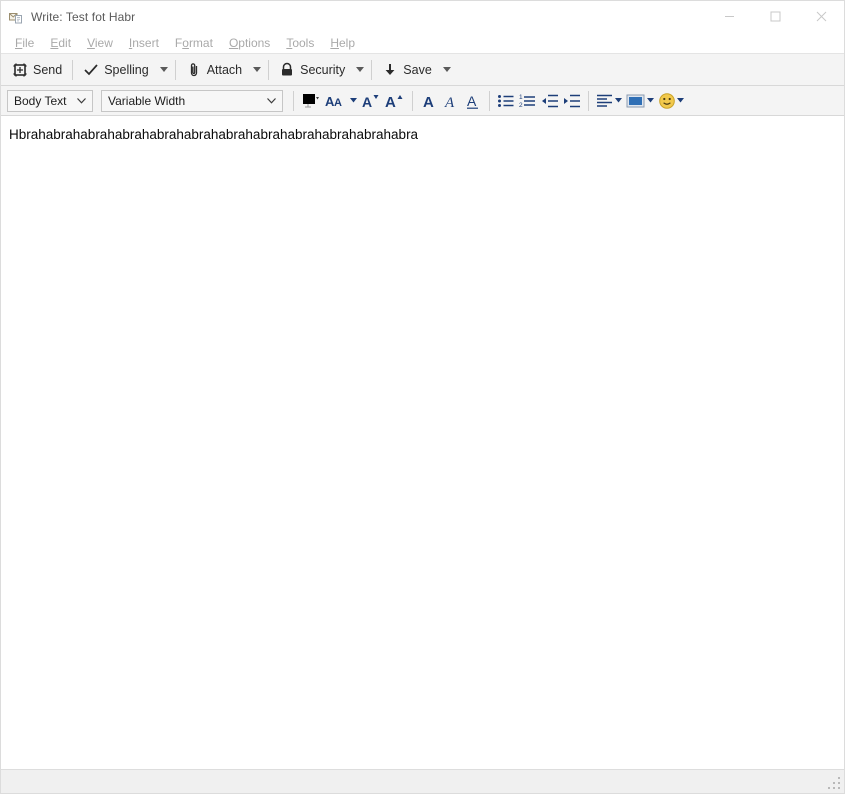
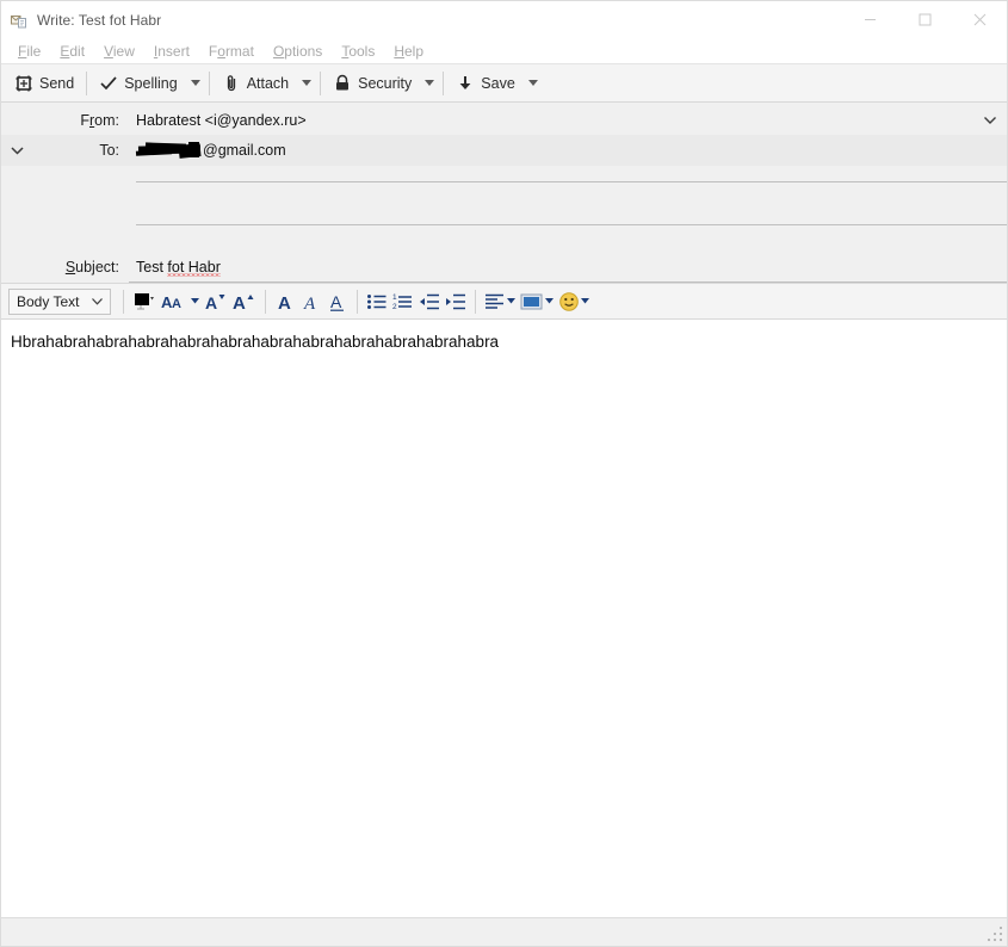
  Write: Test fot Habr
  File
  Edit
  View
  Insert
  Format
  Options
  Tools
  Help
  Send
  Spelling
  Attach
  Security
  Save
+ From:
+ Habratest <i@yandex.ru>
+ To:
+ @gmail.com
+ Subject:
+ Test fot Habr
  Body Text
- Variable Width
  A
  A
  A
  A
  A
  A
  A
  Hbrahabrahabrahabrahabrahabrahabrahabrahabrahabrahabrahabra
